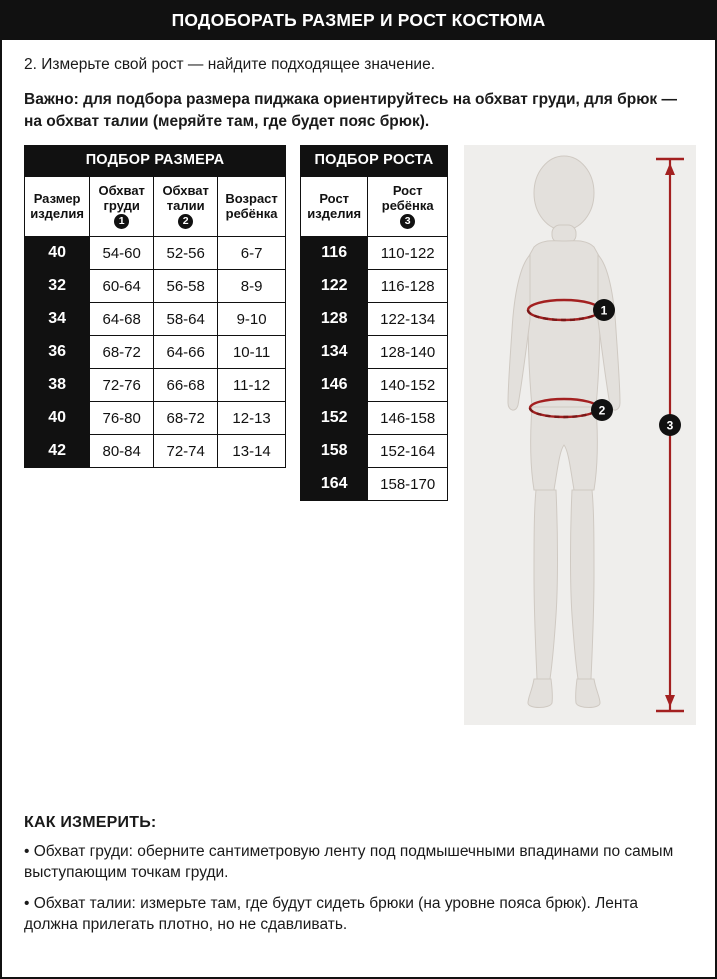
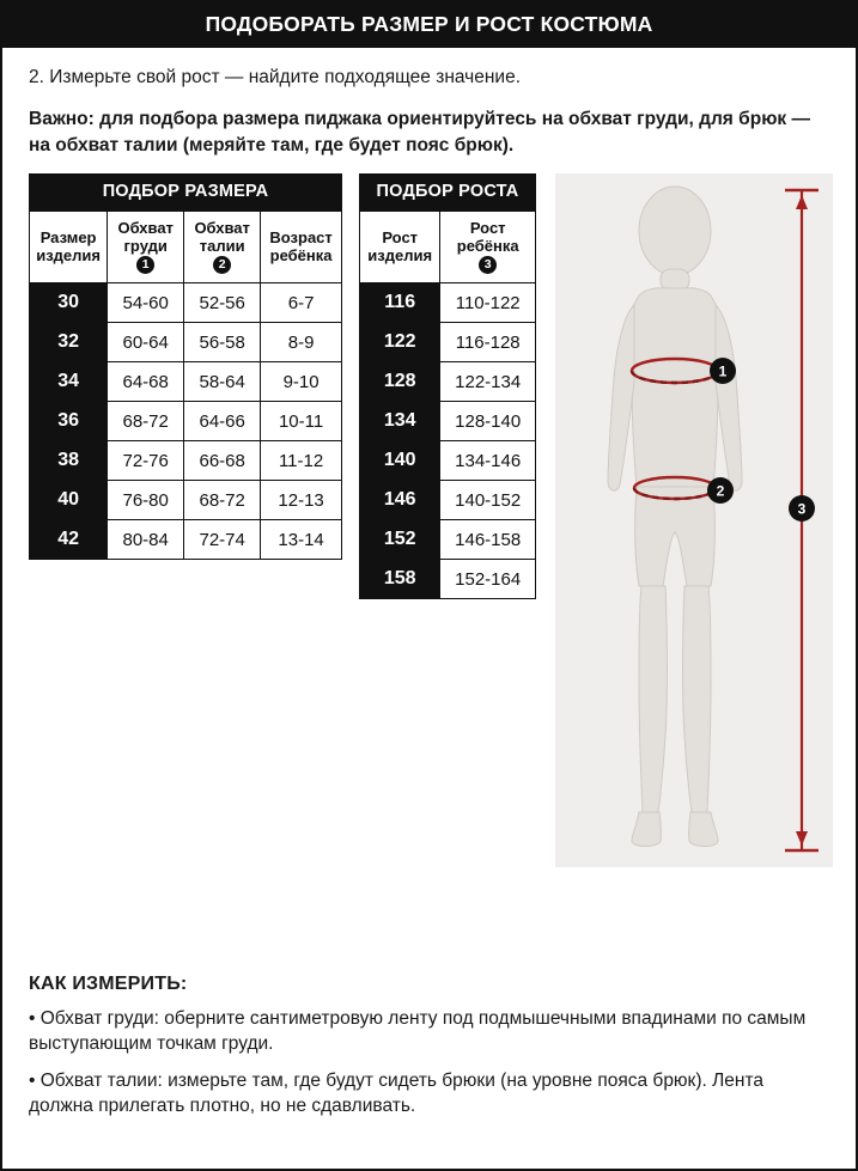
  ПОДОБОРАТЬ РАЗМЕР И РОСТ КОСТЮМА
  2. Измерьте свой рост — найдите подходящее значение.
  Важно: для подбора размера пиджака ориентируйтесь на обхват груди, для брюк — на обхват талии (меряйте там, где будет пояс брюк).
  ПОДБОР РАЗМЕРА
  Размер изделия	Обхват груди 1	Обхват талии 2	Возраст ребёнка
- 40	54-60	52-56	6-7
+ 30	54-60	52-56	6-7
  32	60-64	56-58	8-9
  34	64-68	58-64	9-10
  36	68-72	64-66	10-11
  38	72-76	66-68	11-12
  40	76-80	68-72	12-13
  42	80-84	72-74	13-14
  ПОДБОР РОСТА
  Рост изделия	Рост ребёнка 3
  116	110-122
  122	116-128
  128	122-134
  134	128-140
+ 140	134-146
  146	140-152
  152	146-158
  158	152-164
- 164	158-170
  1
  2
  3
  КАК ИЗМЕРИТЬ:
  • Обхват груди: оберните сантиметровую ленту под подмышечными впадинами по самым выступающим точкам груди.
  • Обхват талии: измерьте там, где будут сидеть брюки (на уровне пояса брюк). Лента должна прилегать плотно, но не сдавливать.
